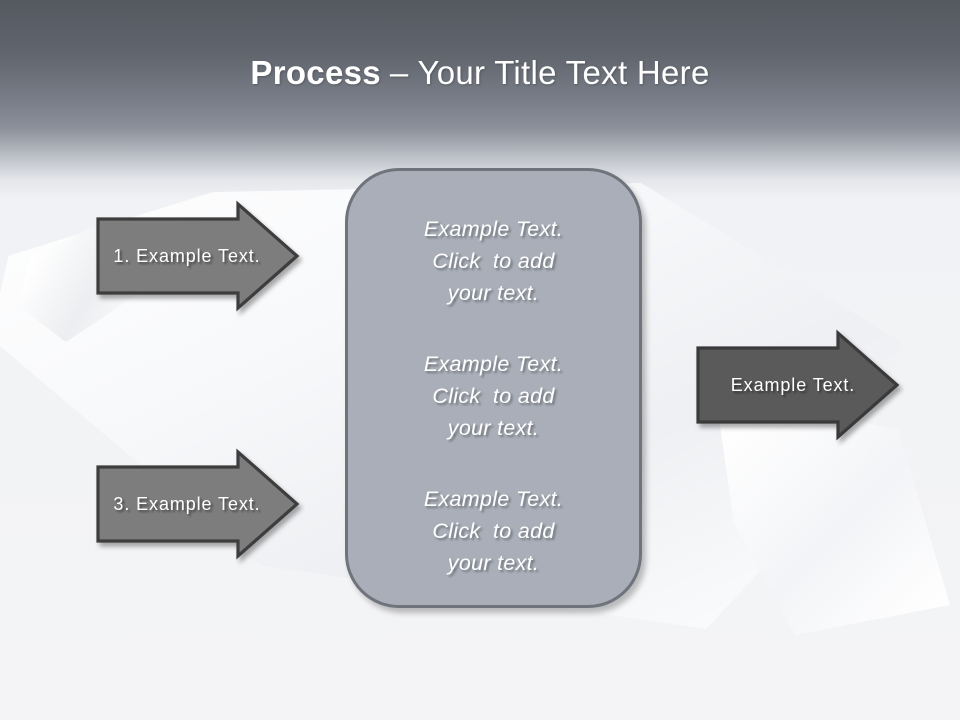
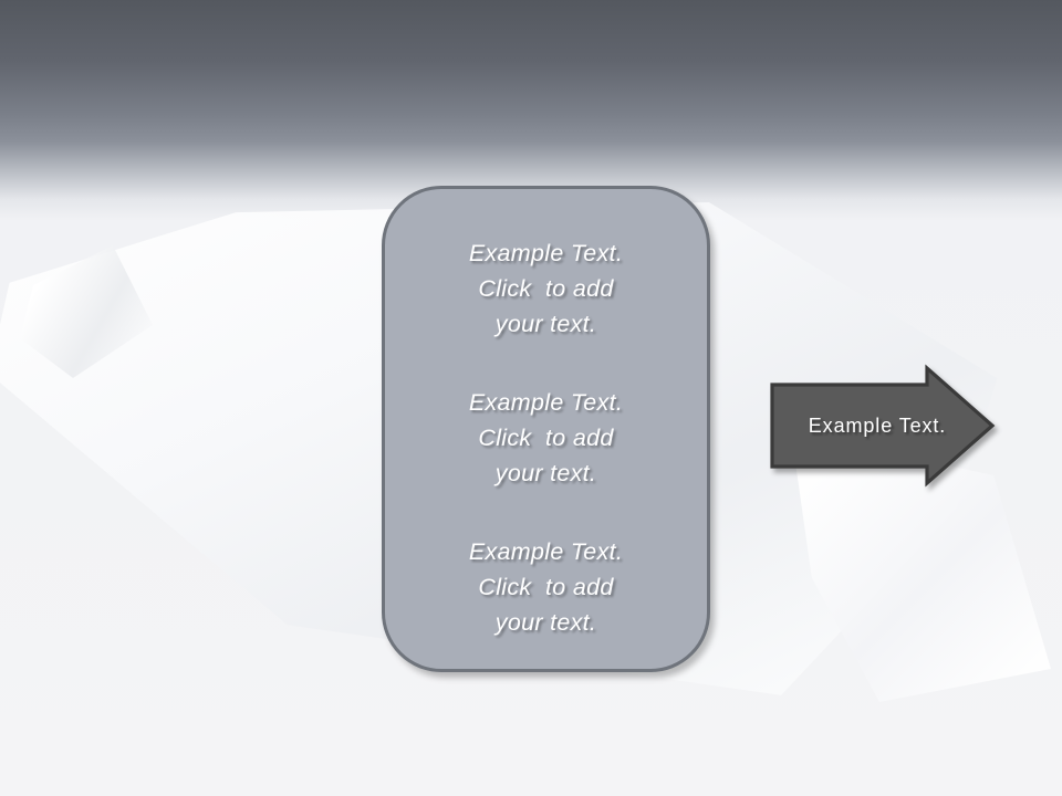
- Process – Your Title Text Here
- 1. Example Text.
- 3. Example Text.
  Example Text.
  Click to add
  your text.
  Example Text.
  Click to add
  your text.
  Example Text.
  Click to add
  your text.
  Example Text.
